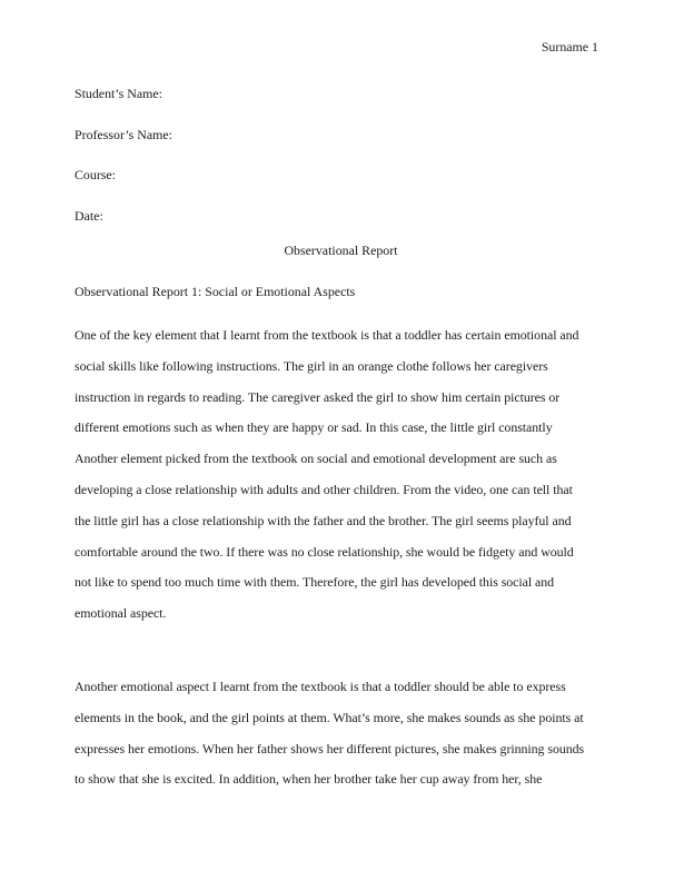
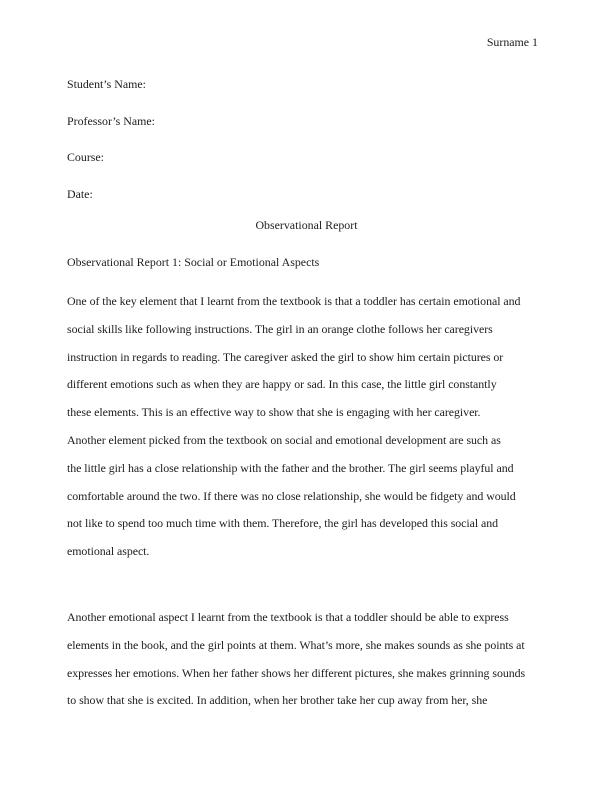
  Surname 1
  Student’s Name:
  Professor’s Name:
  Course:
  Date:
  Observational Report
  Observational Report 1: Social or Emotional Aspects
  One of the key element that I learnt from the textbook is that a toddler has certain emotional and
  social skills like following instructions. The girl in an orange clothe follows her caregivers
  instruction in regards to reading. The caregiver asked the girl to show him certain pictures or
  different emotions such as when they are happy or sad. In this case, the little girl constantly
+ these elements. This is an effective way to show that she is engaging with her caregiver.
  Another element picked from the textbook on social and emotional development are such as
- developing a close relationship with adults and other children. From the video, one can tell that
  the little girl has a close relationship with the father and the brother. The girl seems playful and
  comfortable around the two. If there was no close relationship, she would be fidgety and would
  not like to spend too much time with them. Therefore, the girl has developed this social and
  emotional aspect.
  Another emotional aspect I learnt from the textbook is that a toddler should be able to express
  elements in the book, and the girl points at them. What’s more, she makes sounds as she points at
  expresses her emotions. When her father shows her different pictures, she makes grinning sounds
  to show that she is excited. In addition, when her brother take her cup away from her, she
